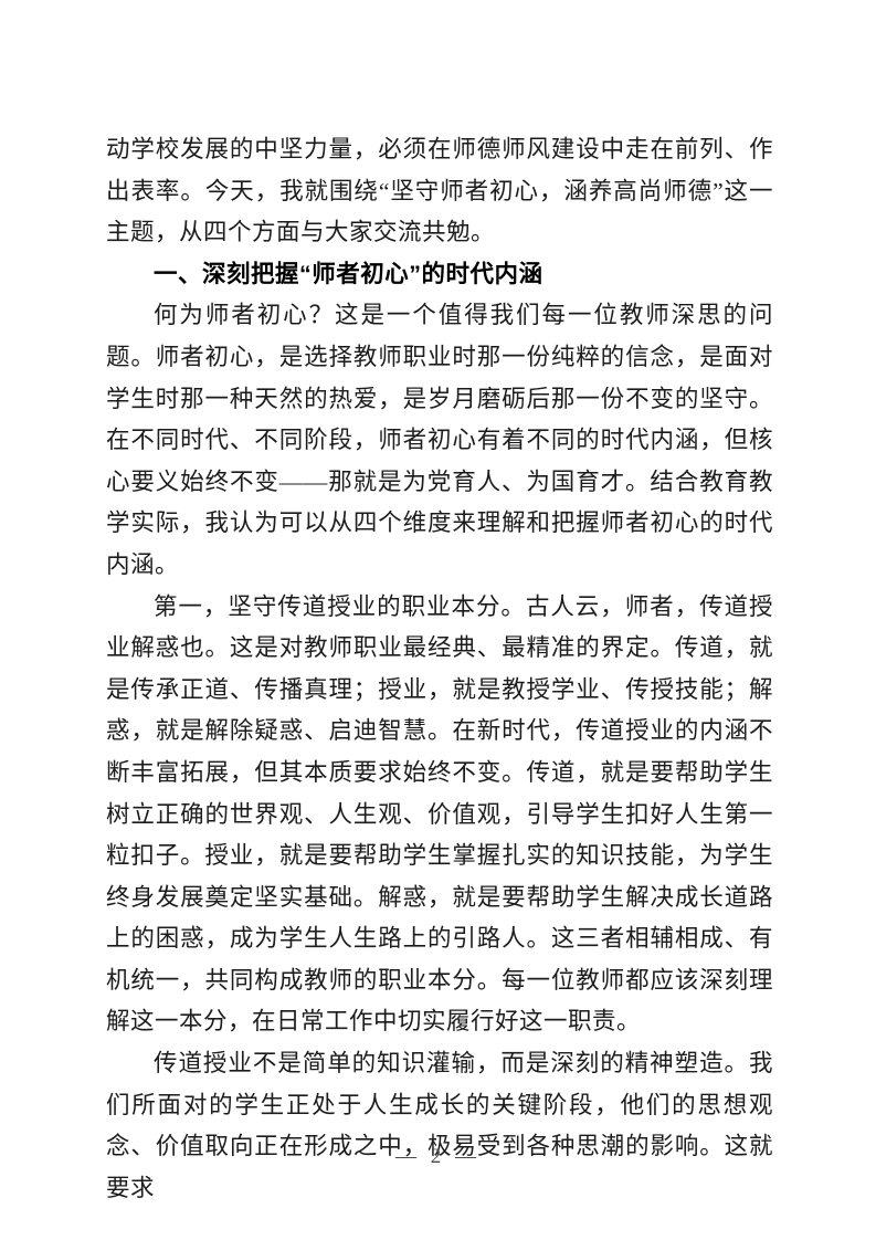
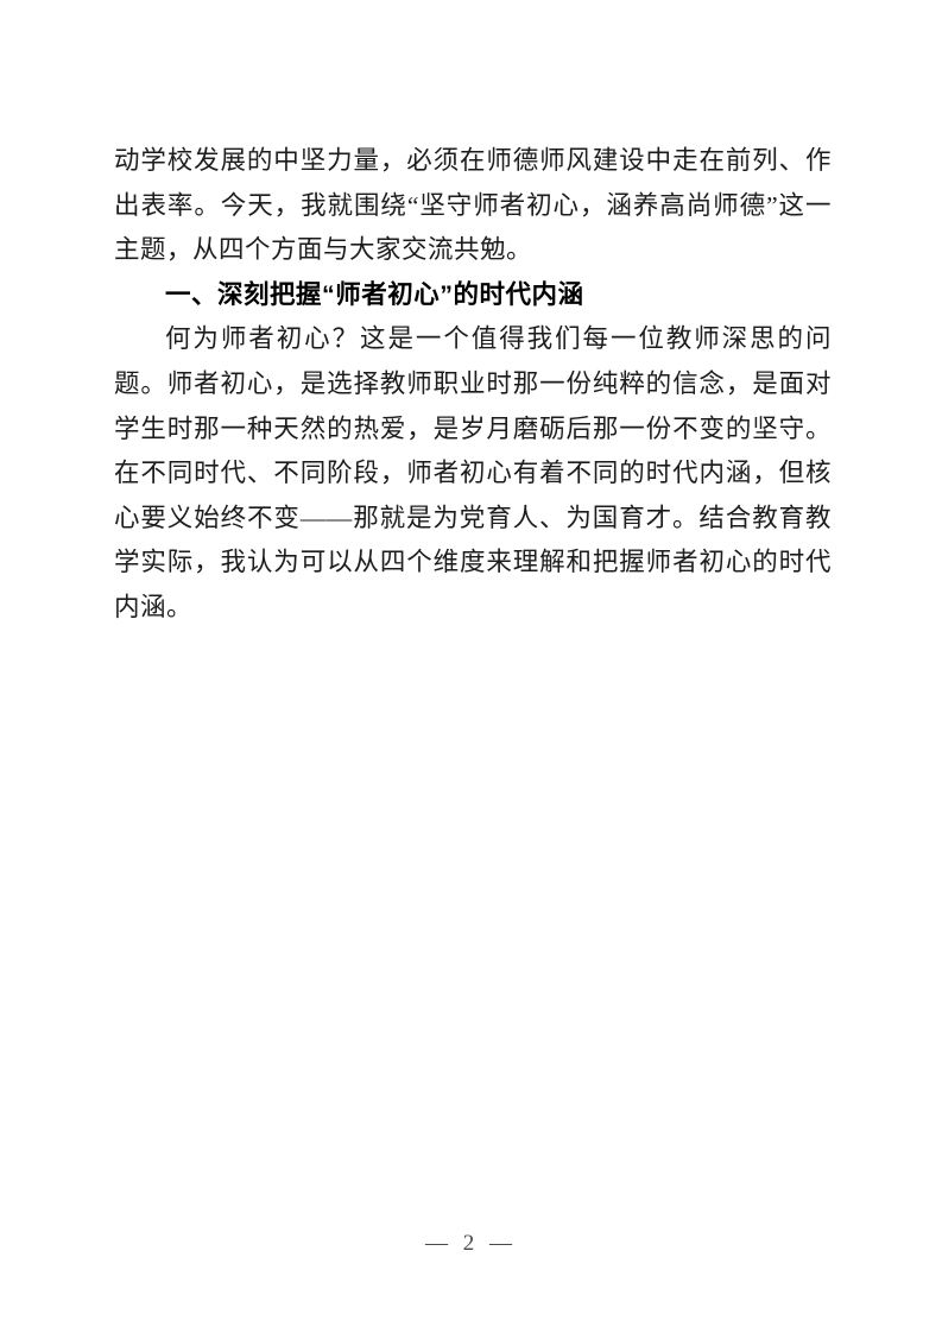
  动学校发展的中坚力量，必须在师德师风建设中走在前列、作出表率。今天，我就围绕“坚守师者初心，涵养高尚师德”这一主题，从四个方面与大家交流共勉。
  一、深刻把握“师者初心”的时代内涵
  何为师者初心？这是一个值得我们每一位教师深思的问题。师者初心，是选择教师职业时那一份纯粹的信念，是面对学生时那一种天然的热爱，是岁月磨砺后那一份不变的坚守。在不同时代、不同阶段，师者初心有着不同的时代内涵，但核心要义始终不变——那就是为党育人、为国育才。结合教育教学实际，我认为可以从四个维度来理解和把握师者初心的时代内涵。
- 第一，坚守传道授业的职业本分。古人云，师者，传道授业解惑也。这是对教师职业最经典、最精准的界定。传道，就是传承正道、传播真理；授业，就是教授学业、传授技能；解惑，就是解除疑惑、启迪智慧。在新时代，传道授业的内涵不断丰富拓展，但其本质要求始终不变。传道，就是要帮助学生树立正确的世界观、人生观、价值观，引导学生扣好人生第一粒扣子。授业，就是要帮助学生掌握扎实的知识技能，为学生终身发展奠定坚实基础。解惑，就是要帮助学生解决成长道路上的困惑，成为学生人生路上的引路人。这三者相辅相成、有机统一，共同构成教师的职业本分。每一位教师都应该深刻理解这一本分，在日常工作中切实履行好这一职责。
- 传道授业不是简单的知识灌输，而是深刻的精神塑造。我们所面对的学生正处于人生成长的关键阶段，他们的思想观念、价值取向正在形成之中，极易受到各种思潮的影响。这就要求
  — 2 —
